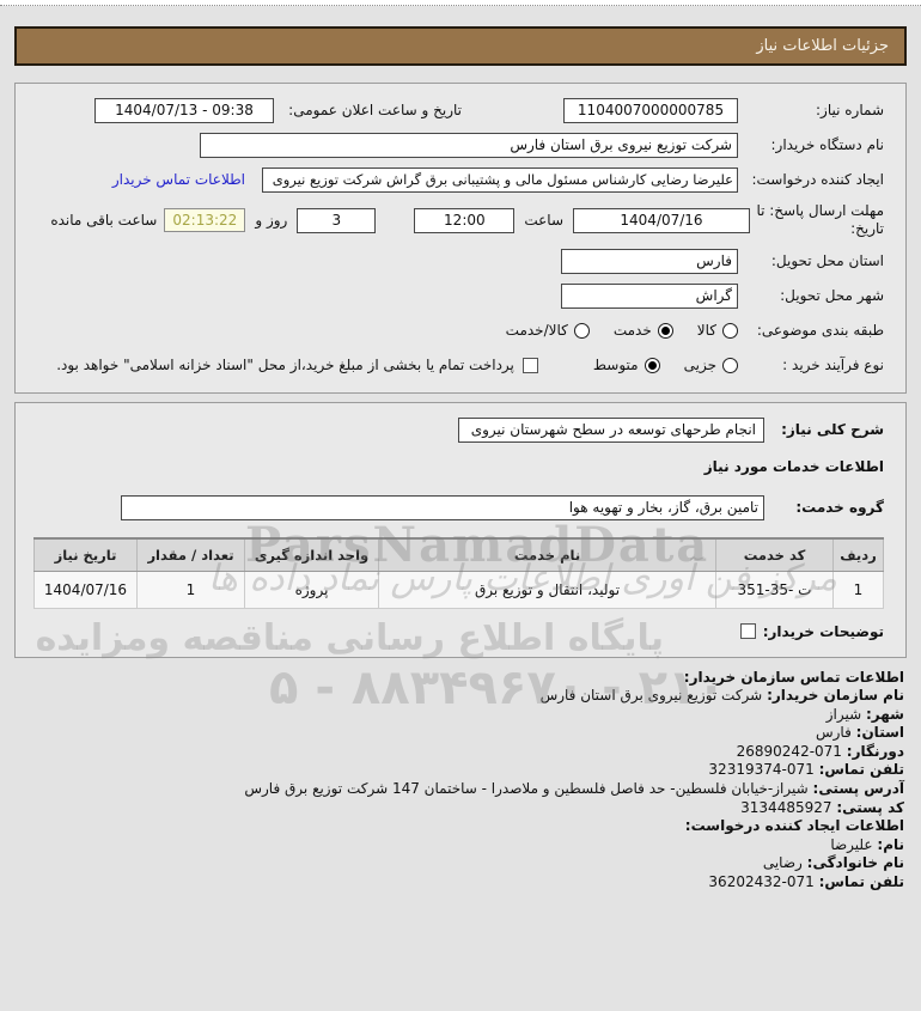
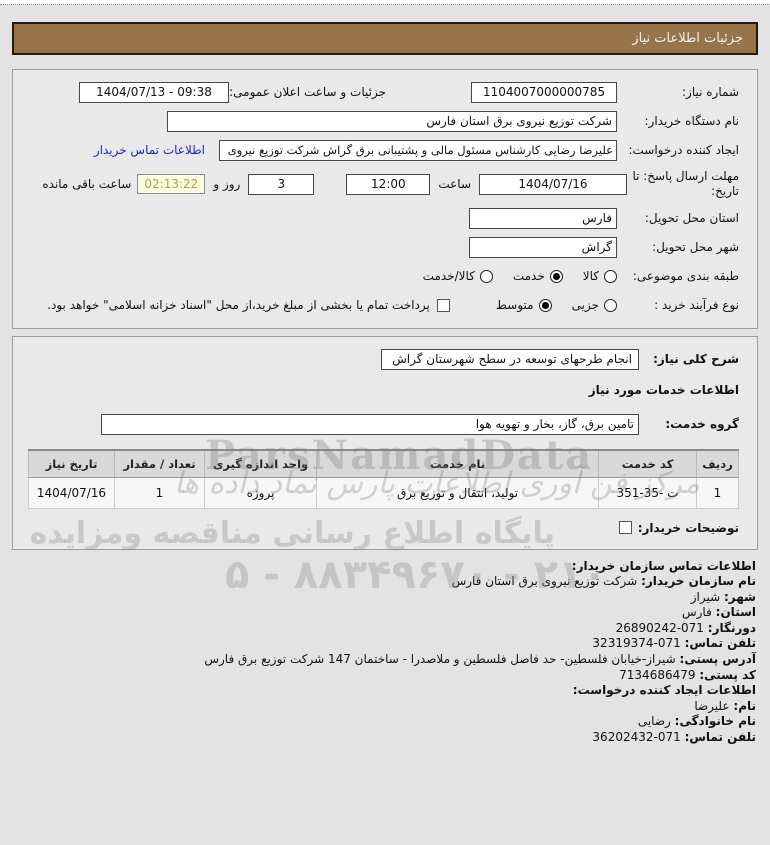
  جزئیات اطلاعات نیاز
  شماره نیاز:
  1104007000000785
- تاریخ و ساعت اعلان عمومی:
+ جزئیات و ساعت اعلان عمومی:
  1404/07/13 - 09:38
  نام دستگاه خریدار:
  ایجاد کننده درخواست:
  علیرضا رضایی کارشناس مسئول مالی و پشتیبانی برق گراش شرکت توزیع نیروی
  اطلاعات تماس خریدار
  مهلت ارسال پاسخ: تا تاریخ:
  1404/07/16
  ساعت
  12:00
  3
  روز و
  02:13:22
  ساعت باقی مانده
  استان محل تحویل:
  شهر محل تحویل:
  طبقه بندی موضوعی:
  کالا
  خدمت
  کالا/خدمت
  نوع فرآیند خرید :
  جزیی
  متوسط
  پرداخت تمام یا بخشی از مبلغ خرید،از محل "اسناد خزانه اسلامی" خواهد بود.
  شرح کلی نیاز:
- انجام طرحهای توسعه در سطح شهرستان نیروی
+ انجام طرحهای توسعه در سطح شهرستان گراش
  اطلاعات خدمات مورد نیاز
  گروه خدمت:
  ردیف	کد خدمت	نام خدمت	واحد اندازه گیری	تعداد / مقدار	تاریخ نیاز
  1	351-35- ت	تولید، انتقال و توزیع برق	پروژه	1	1404/07/16
  توضیحات خریدار:
  اطلاعات تماس سازمان خریدار:
  نام سازمان خریدار: شرکت توزیع نیروی برق استان فارس
  شهر: شیراز
  استان: فارس
  دورنگار: 26890242-071
  تلفن تماس: 32319374-071
  آدرس پستی: شیراز-خیابان فلسطین- حد فاصل فلسطین و ملاصدرا - ساختمان 147 شرکت توزیع برق فارس
- کد پستی: 3134485927
+ کد پستی: 7134686479
  اطلاعات ایجاد کننده درخواست:
  نام: علیرضا
  نام خانوادگی: رضایی
  تلفن تماس: 36202432-071
  ParsNamadData
  مرکز فن آوری اطلاعات پارس نماد داده ها
  پایگاه اطلاع رسانی مناقصه ومزایده
  ۵ - ۸۸۳۴۹۶۷۰ - ۲۱۰
